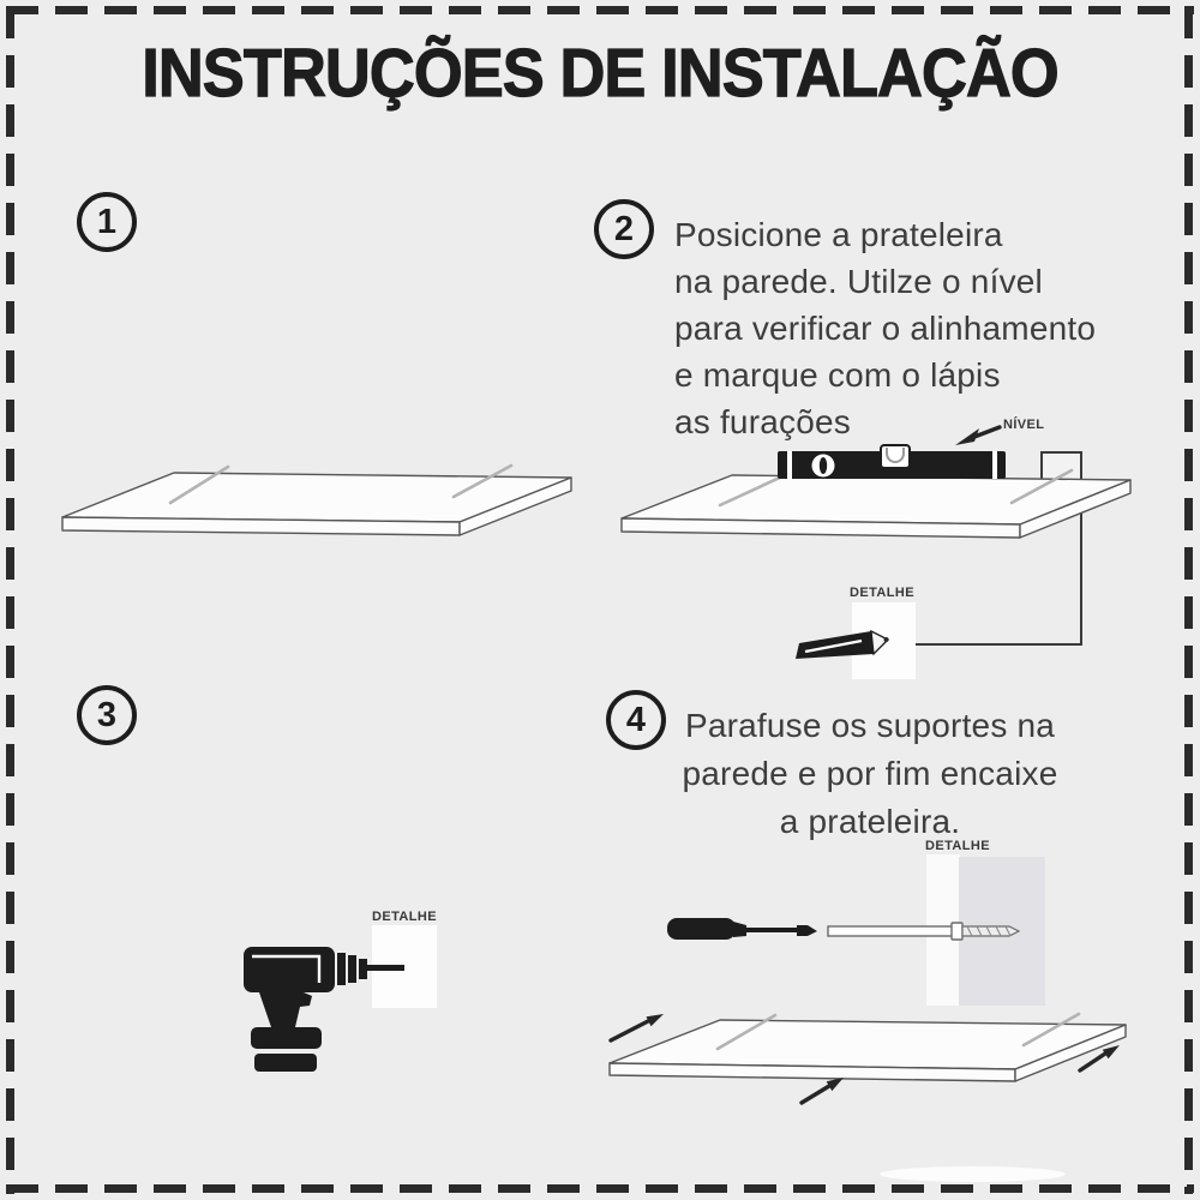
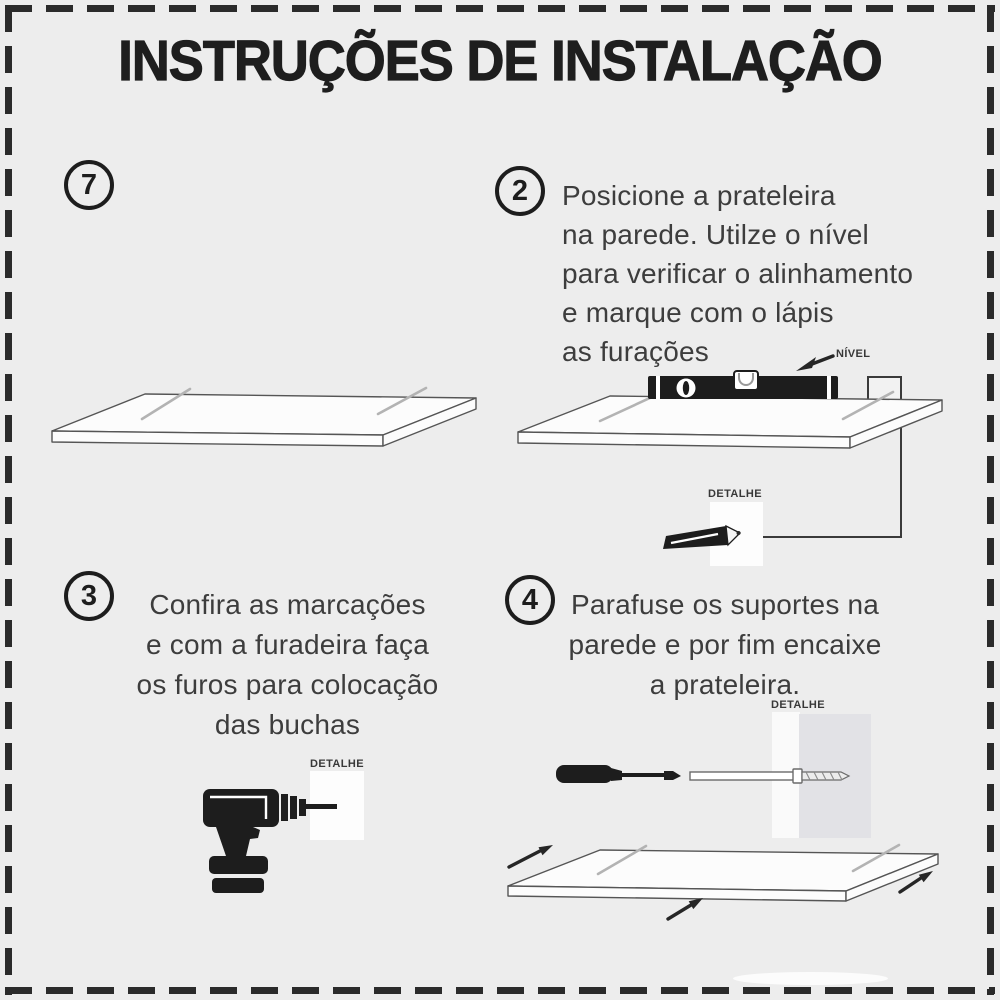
  INSTRUÇÕES DE INSTALAÇÃO
- 1
+ 7
  2
  3
  4
  Posicione a prateleira
  na parede. Utilze o nível
  para verificar o alinhamento
  e marque com o lápis
  as furações
+ Confira as marcações
+ e com a furadeira faça
+ os furos para colocação
+ das buchas
  Parafuse os suportes na
  parede e por fim encaixe
  a prateleira.
  NÍVEL
  DETALHE
  DETALHE
  DETALHE
